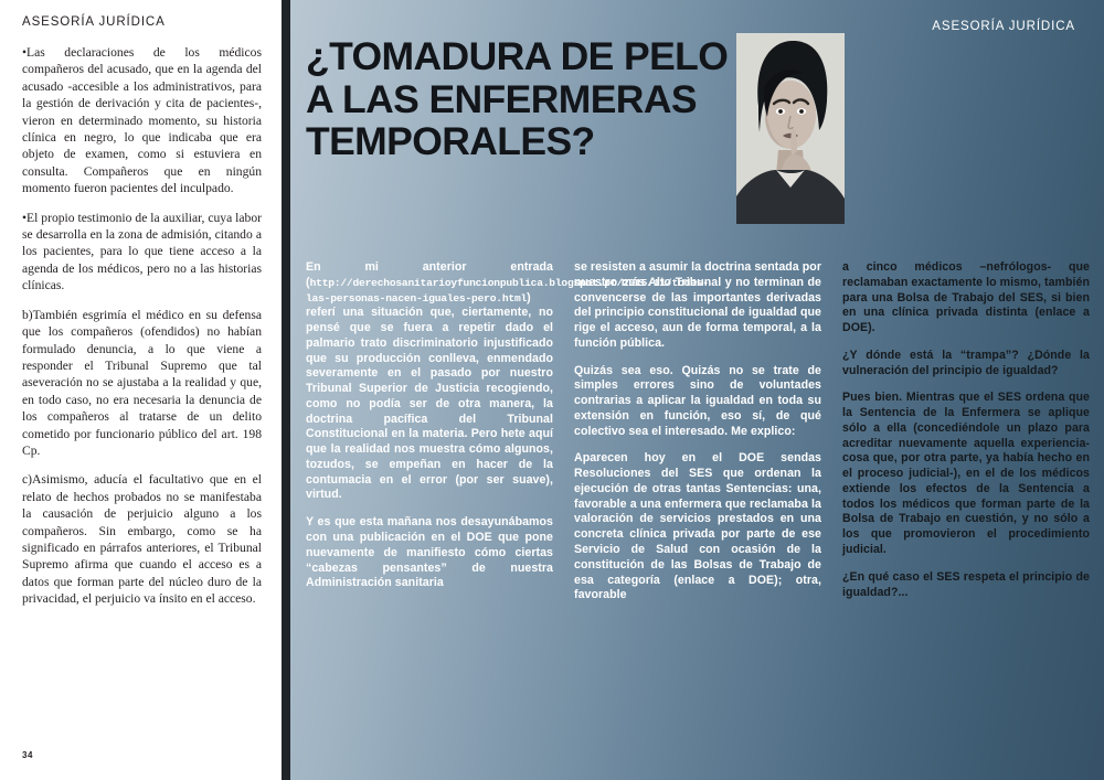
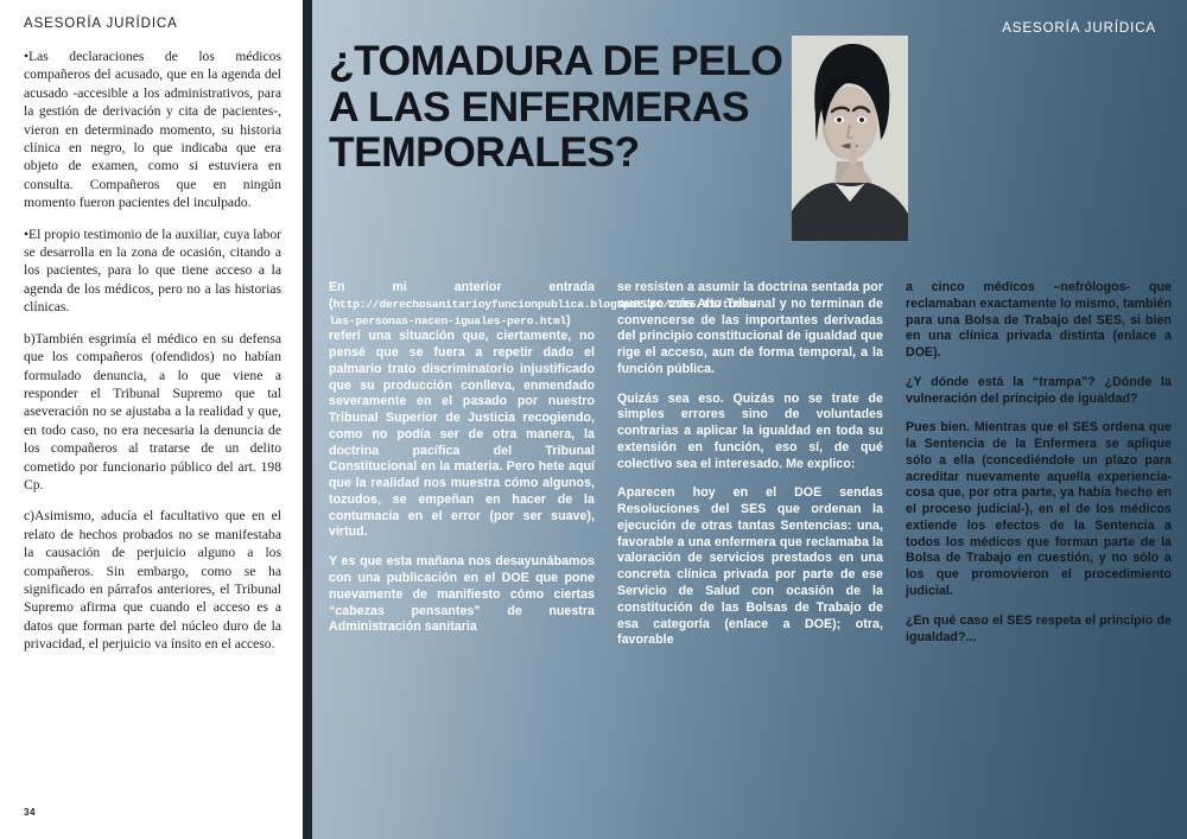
  ASESORÍA JURÍDICA
  •Las declaraciones de los médicos compañeros del acusado, que en la agenda del acusado -accesible a los administrativos, para la gestión de derivación y cita de pacientes-, vieron en determinado momento, su historia clínica en negro, lo que indicaba que era objeto de examen, como si estuviera en consulta. Compañeros que en ningún momento fueron pacientes del inculpado.
- •El propio testimonio de la auxiliar, cuya labor se desarrolla en la zona de admisión, citando a los pacientes, para lo que tiene acceso a la agenda de los médicos, pero no a las historias clínicas.
+ •El propio testimonio de la auxiliar, cuya labor se desarrolla en la zona de ocasión, citando a los pacientes, para lo que tiene acceso a la agenda de los médicos, pero no a las historias clínicas.
  b)También esgrimía el médico en su defensa que los compañeros (ofendidos) no habían formulado denuncia, a lo que viene a responder el Tribunal Supremo que tal aseveración no se ajustaba a la realidad y que, en todo caso, no era necesaria la denuncia de los compañeros al tratarse de un delito cometido por funcionario público del art. 198 Cp.
  c)Asimismo, aducía el facultativo que en el relato de hechos probados no se manifestaba la causación de perjuicio alguno a los compañeros. Sin embargo, como se ha significado en párrafos anteriores, el Tribunal Supremo afirma que cuando el acceso es a datos que forman parte del núcleo duro de la privacidad, el perjuicio va ínsito en el acceso.
  34
  ASESORÍA JURÍDICA
  ¿TOMADURA DE PELO A LAS ENFERMERAS TEMPORALES?
  En mi anterior entrada (http://derechosanitarioyfuncionpublica.blogspot.pt/2015/11/todas-las-personas-nacen-iguales-pero.html) referí una situación que, ciertamente, no pensé que se fuera a repetir dado el palmario trato discriminatorio injustificado que su producción conlleva, enmendado severamente en el pasado por nuestro Tribunal Superior de Justicia recogiendo, como no podía ser de otra manera, la doctrina pacífica del Tribunal Constitucional en la materia. Pero hete aquí que la realidad nos muestra cómo algunos, tozudos, se empeñan en hacer de la contumacia en el error (por ser suave), virtud.
  Y es que esta mañana nos desayunábamos con una publicación en el DOE que pone nuevamente de manifiesto cómo ciertas “cabezas pensantes” de nuestra Administración sanitaria
  se resisten a asumir la doctrina sentada por nuestro más Alto Tribunal y no terminan de convencerse de las importantes derivadas del principio constitucional de igualdad que rige el acceso, aun de forma temporal, a la función pública.
  Quizás sea eso. Quizás no se trate de simples errores sino de voluntades contrarias a aplicar la igualdad en toda su extensión en función, eso sí, de qué colectivo sea el interesado. Me explico:
  Aparecen hoy en el DOE sendas Resoluciones del SES que ordenan la ejecución de otras tantas Sentencias: una, favorable a una enfermera que reclamaba la valoración de servicios prestados en una concreta clínica privada por parte de ese Servicio de Salud con ocasión de la constitución de las Bolsas de Trabajo de esa categoría (enlace a DOE); otra, favorable
  a cinco médicos –nefrólogos- que reclamaban exactamente lo mismo, también para una Bolsa de Trabajo del SES, si bien en una clínica privada distinta (enlace a DOE).
  ¿Y dónde está la “trampa”? ¿Dónde la vulneración del principio de igualdad?
  Pues bien. Mientras que el SES ordena que la Sentencia de la Enfermera se aplique sólo a ella (concediéndole un plazo para acreditar nuevamente aquella experiencia-cosa que, por otra parte, ya había hecho en el proceso judicial-), en el de los médicos extiende los efectos de la Sentencia a todos los médicos que forman parte de la Bolsa de Trabajo en cuestión, y no sólo a los que promovieron el procedimiento judicial.
  ¿En qué caso el SES respeta el principio de igualdad?...
